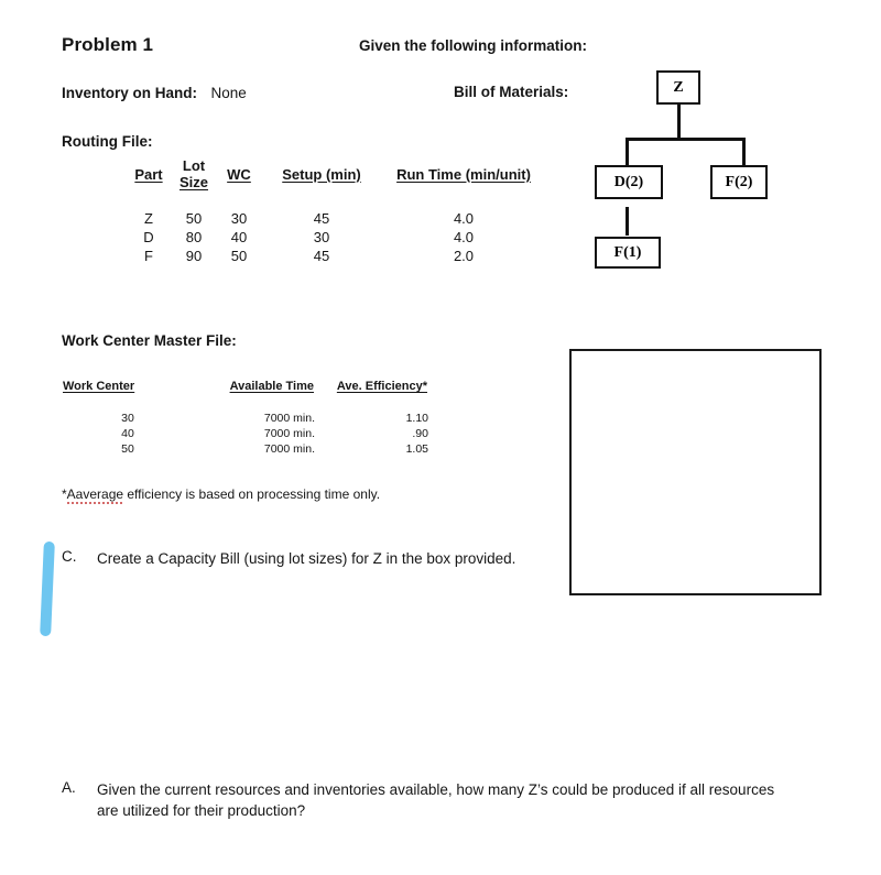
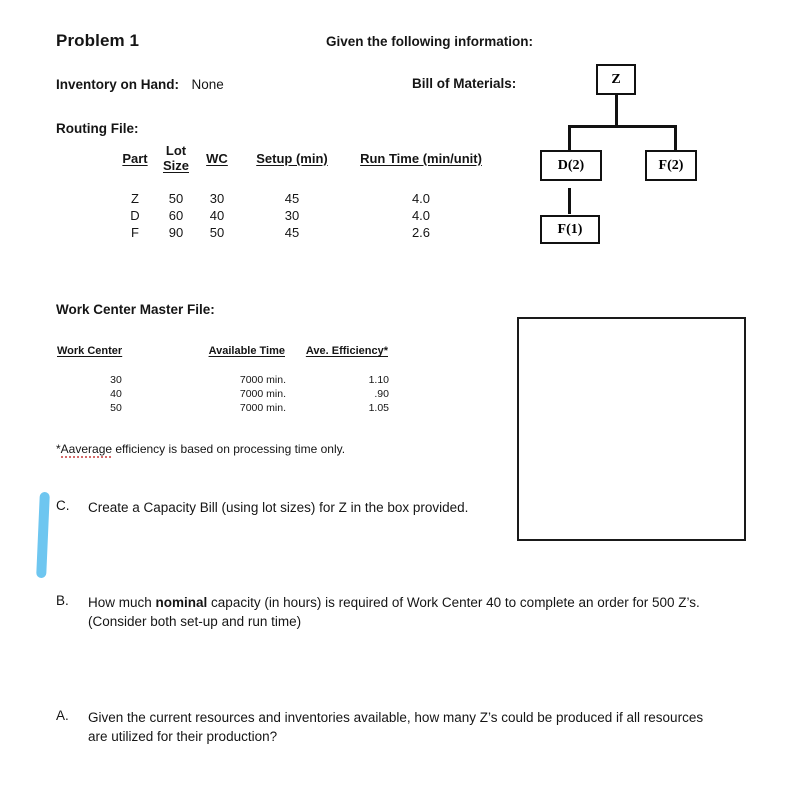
  Problem 1
  Given the following information:
  Inventory on Hand: None
  Bill of Materials:
  Routing File:
  Part	Lot Size	WC	Setup (min)	Run Time (min/unit)
  Z	50	30	45	4.0
- D	80	40	30	4.0
+ D	60	40	30	4.0
- F	90	50	45	2.0
+ F	90	50	45	2.6
  Work Center Master File:
  Work Center	Available Time	Ave. Efficiency*
  30	7000 min.	1.10
  40	7000 min.	.90
  50	7000 min.	1.05
  *Aaverage efficiency is based on processing time only.
  Z
  D(2)
  F(2)
  F(1)
  C.
  Create a Capacity Bill (using lot sizes) for Z in the box provided.
+ B.
+ How much nominal capacity (in hours) is required of Work Center 40 to complete an order for 500 Z’s. (Consider both set-up and run time)
  A.
  Given the current resources and inventories available, how many Z’s could be produced if all resources are utilized for their production?
